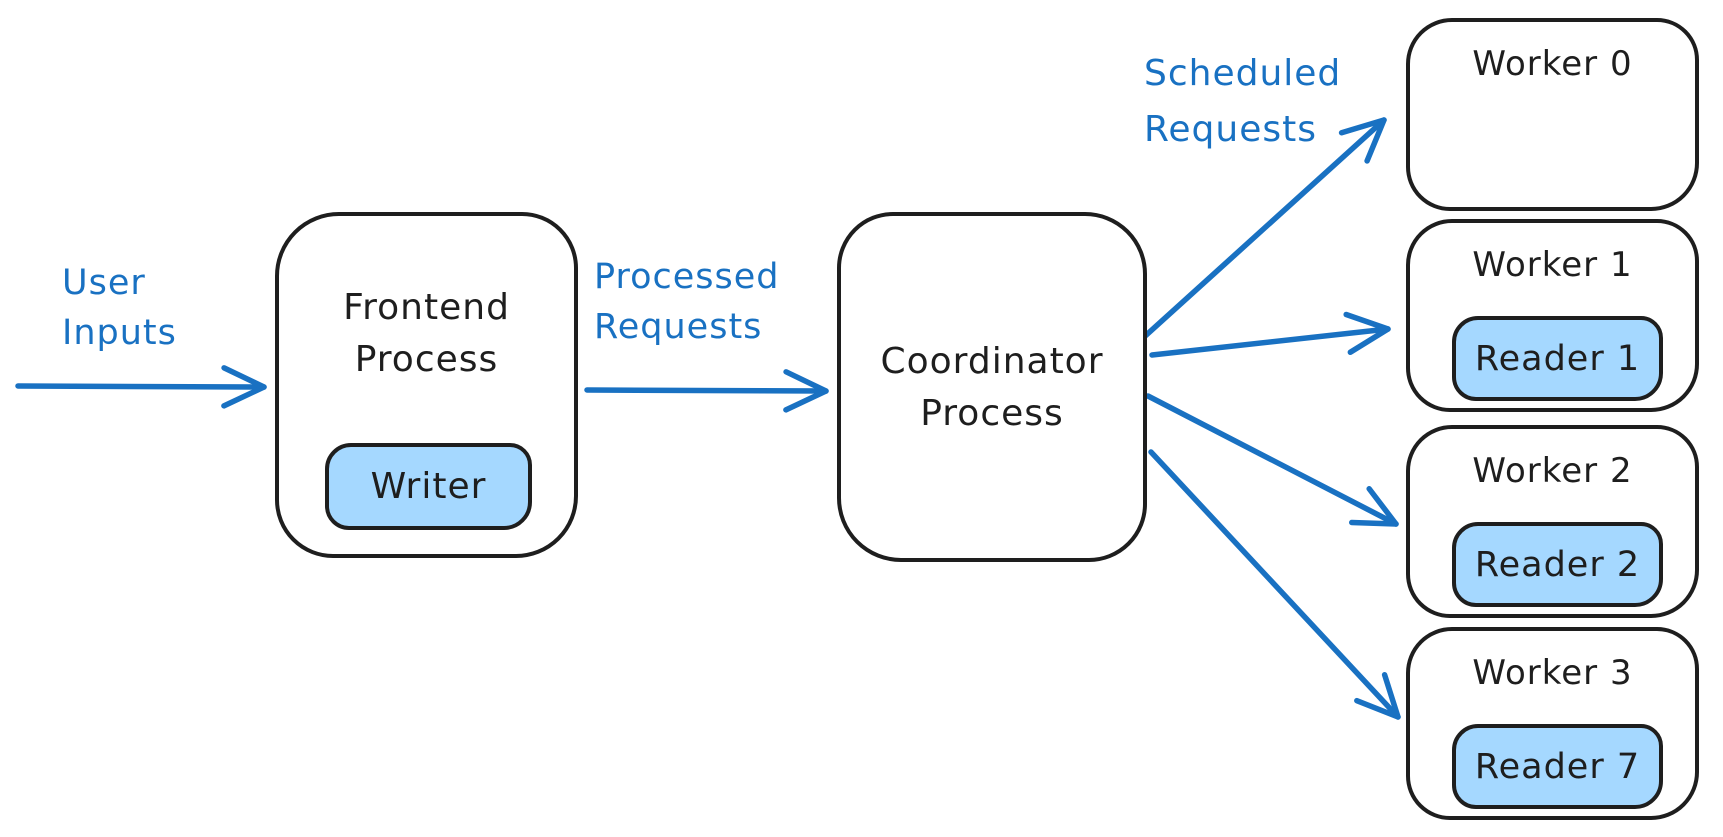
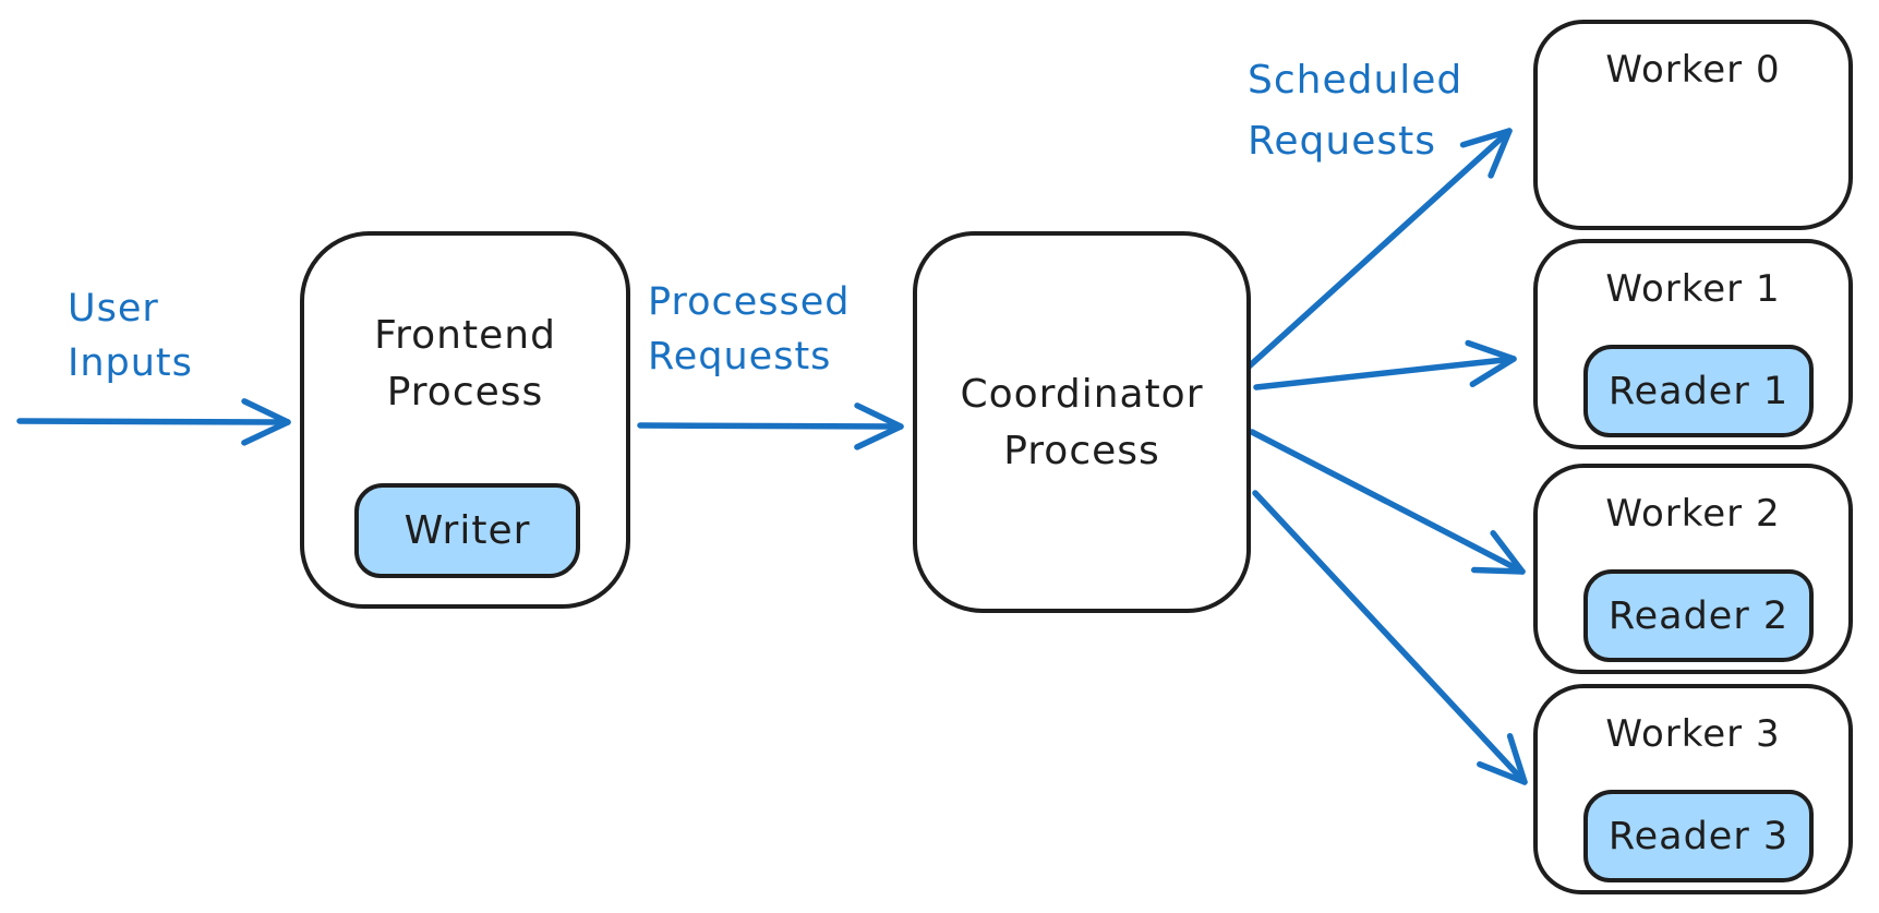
  User
  Inputs
  Processed
  Requests
  Scheduled
  Requests
  Frontend
  Process
  Writer
  Coordinator
  Process
  Worker 0
  Worker 1
  Reader 1
  Worker 2
  Reader 2
  Worker 3
- Reader 7
+ Reader 3
